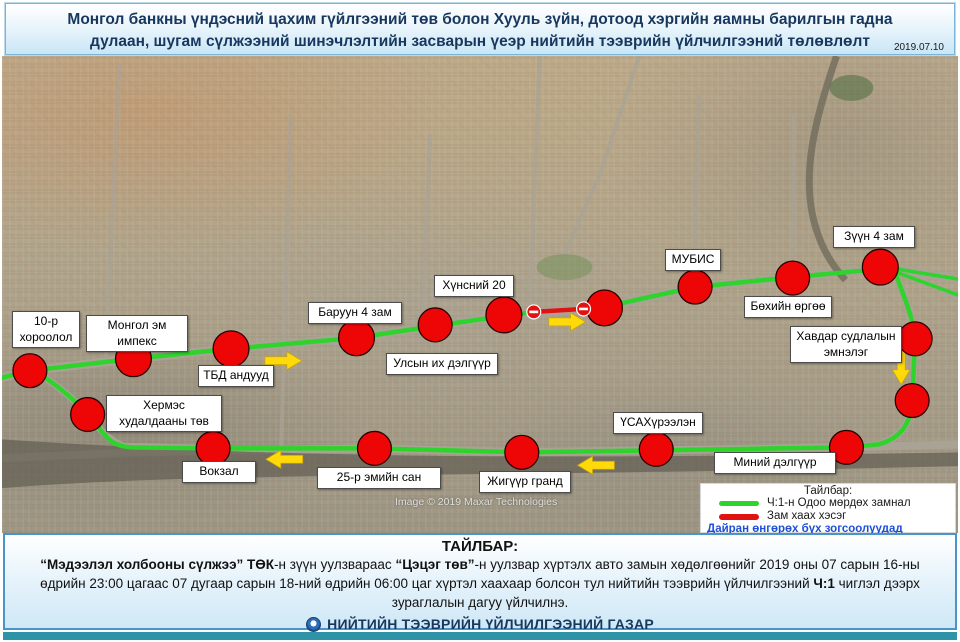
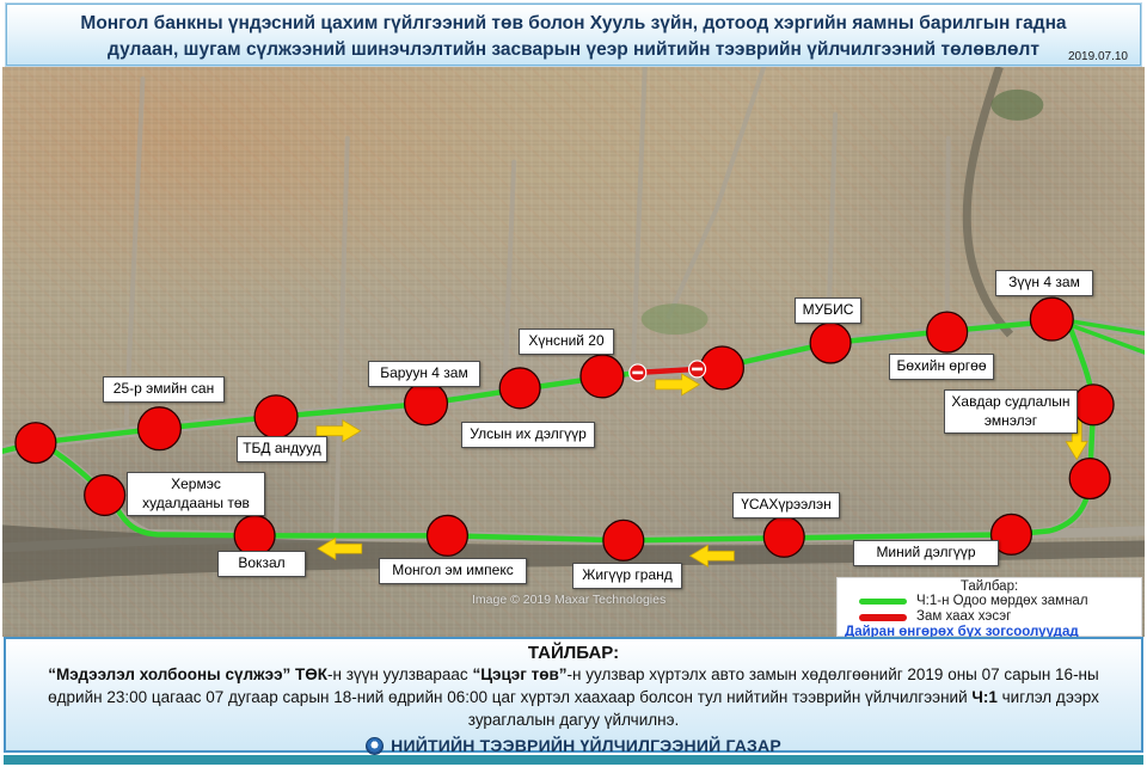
  Монгол банкны үндэсний цахим гүйлгээний төв болон Хууль зүйн, дотоод хэргийн яамны барилгын гадна дулаан, шугам сүлжээний шинэчлэлтийн засварын үеэр нийтийн тээврийн үйлчилгээний төлөвлөлт
  2019.07.10
- 10-р хороолол
- Монгол эм импекс
+ 25-р эмийн сан
  ТБД андууд
  Хермэс худалдааны төв
  Баруун 4 зам
  Улсын их дэлгүүр
  Хүнсний 20
  МУБИС
  Бөхийн өргөө
  Зүүн 4 зам
  Хавдар судлалын эмнэлэг
  Миний дэлгүүр
  ҮСАХүрээлэн
  Жигүүр гранд
- 25-р эмийн сан
+ Монгол эм импекс
  Вокзал
  Image © 2019 Maxar Technologies
  Тайлбар:
  Ч:1-н Одоо мөрдөх замнал
  Зам хаах хэсэг
  Дайран өнгөрөх бүх зогсоолуудад
  ТАЙЛБАР:
  “Мэдээлэл холбооны сүлжээ” ТӨК-н зүүн уулзвараас “Цэцэг төв”-н уулзвар хүртэлх авто замын хөдөлгөөнийг 2019 оны 07 сарын 16-ны өдрийн 23:00 цагаас 07 дугаар сарын 18-ний өдрийн 06:00 цаг хүртэл хаахаар болсон тул нийтийн тээврийн үйлчилгээний Ч:1 чиглэл дээрх зураглалын дагуу үйлчилнэ.
  НИЙТИЙН ТЭЭВРИЙН ҮЙЛЧИЛГЭЭНИЙ ГАЗАР
